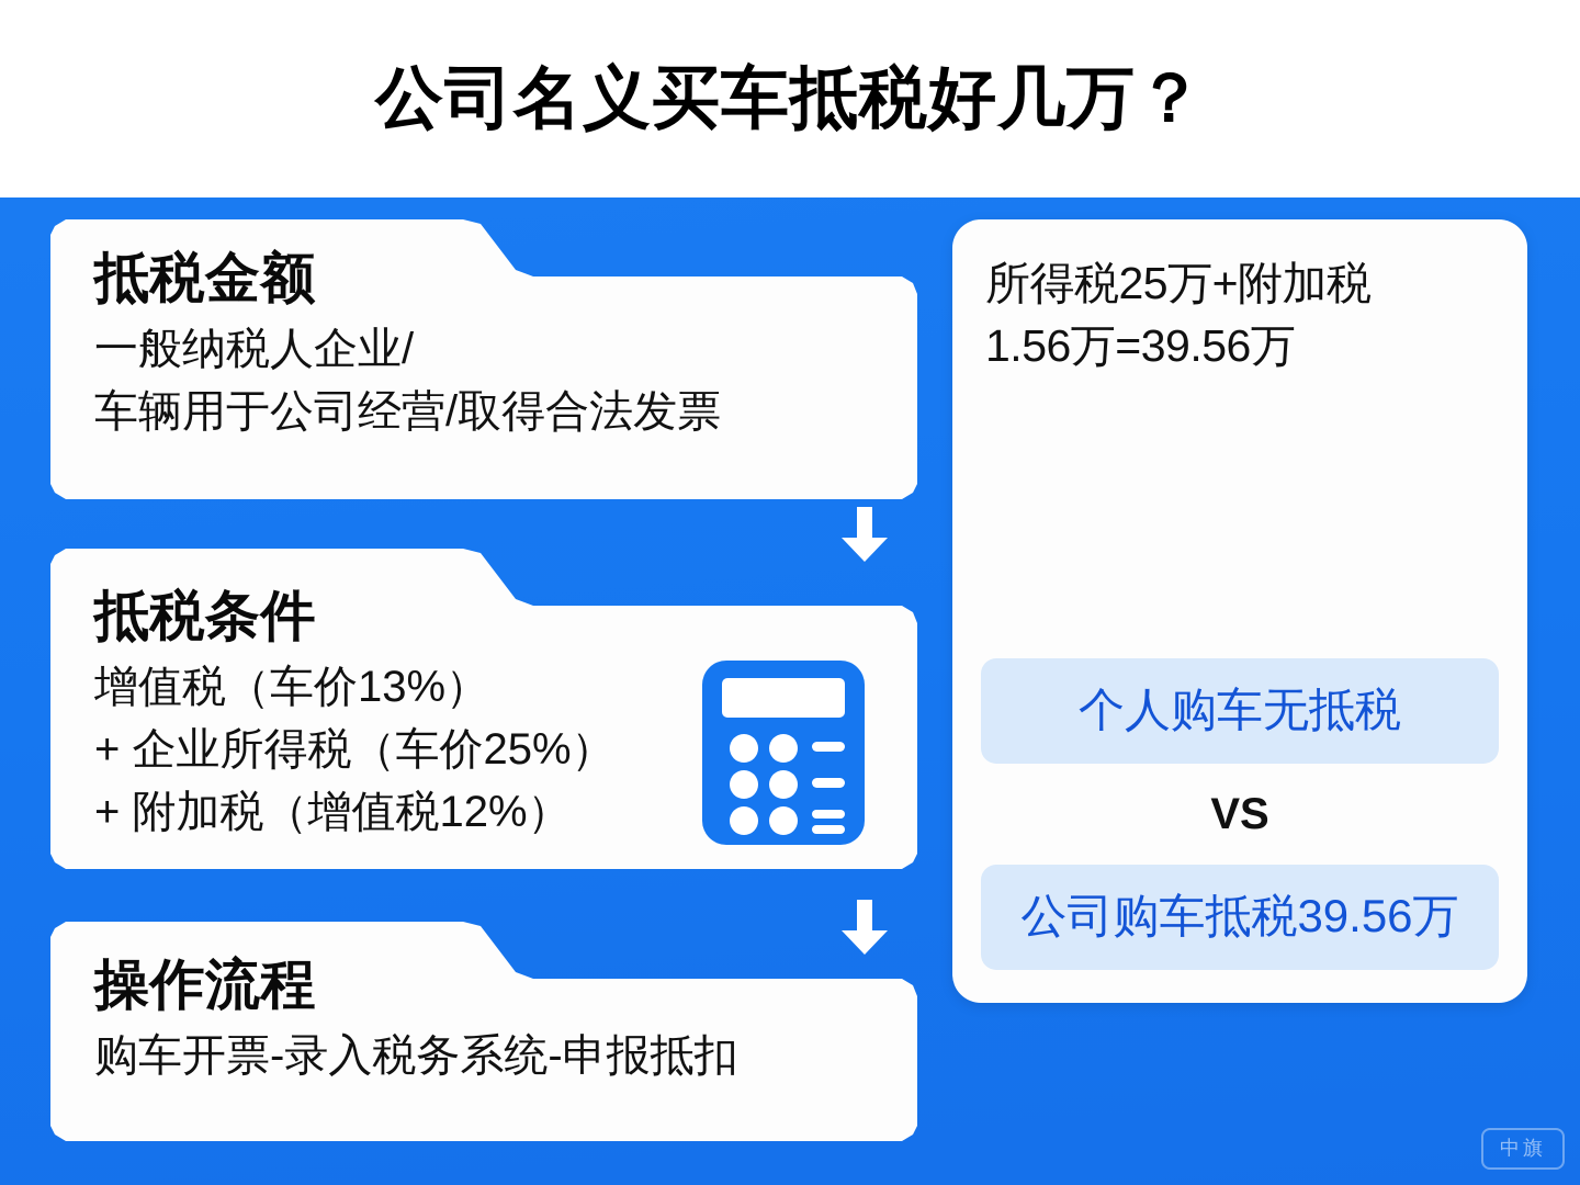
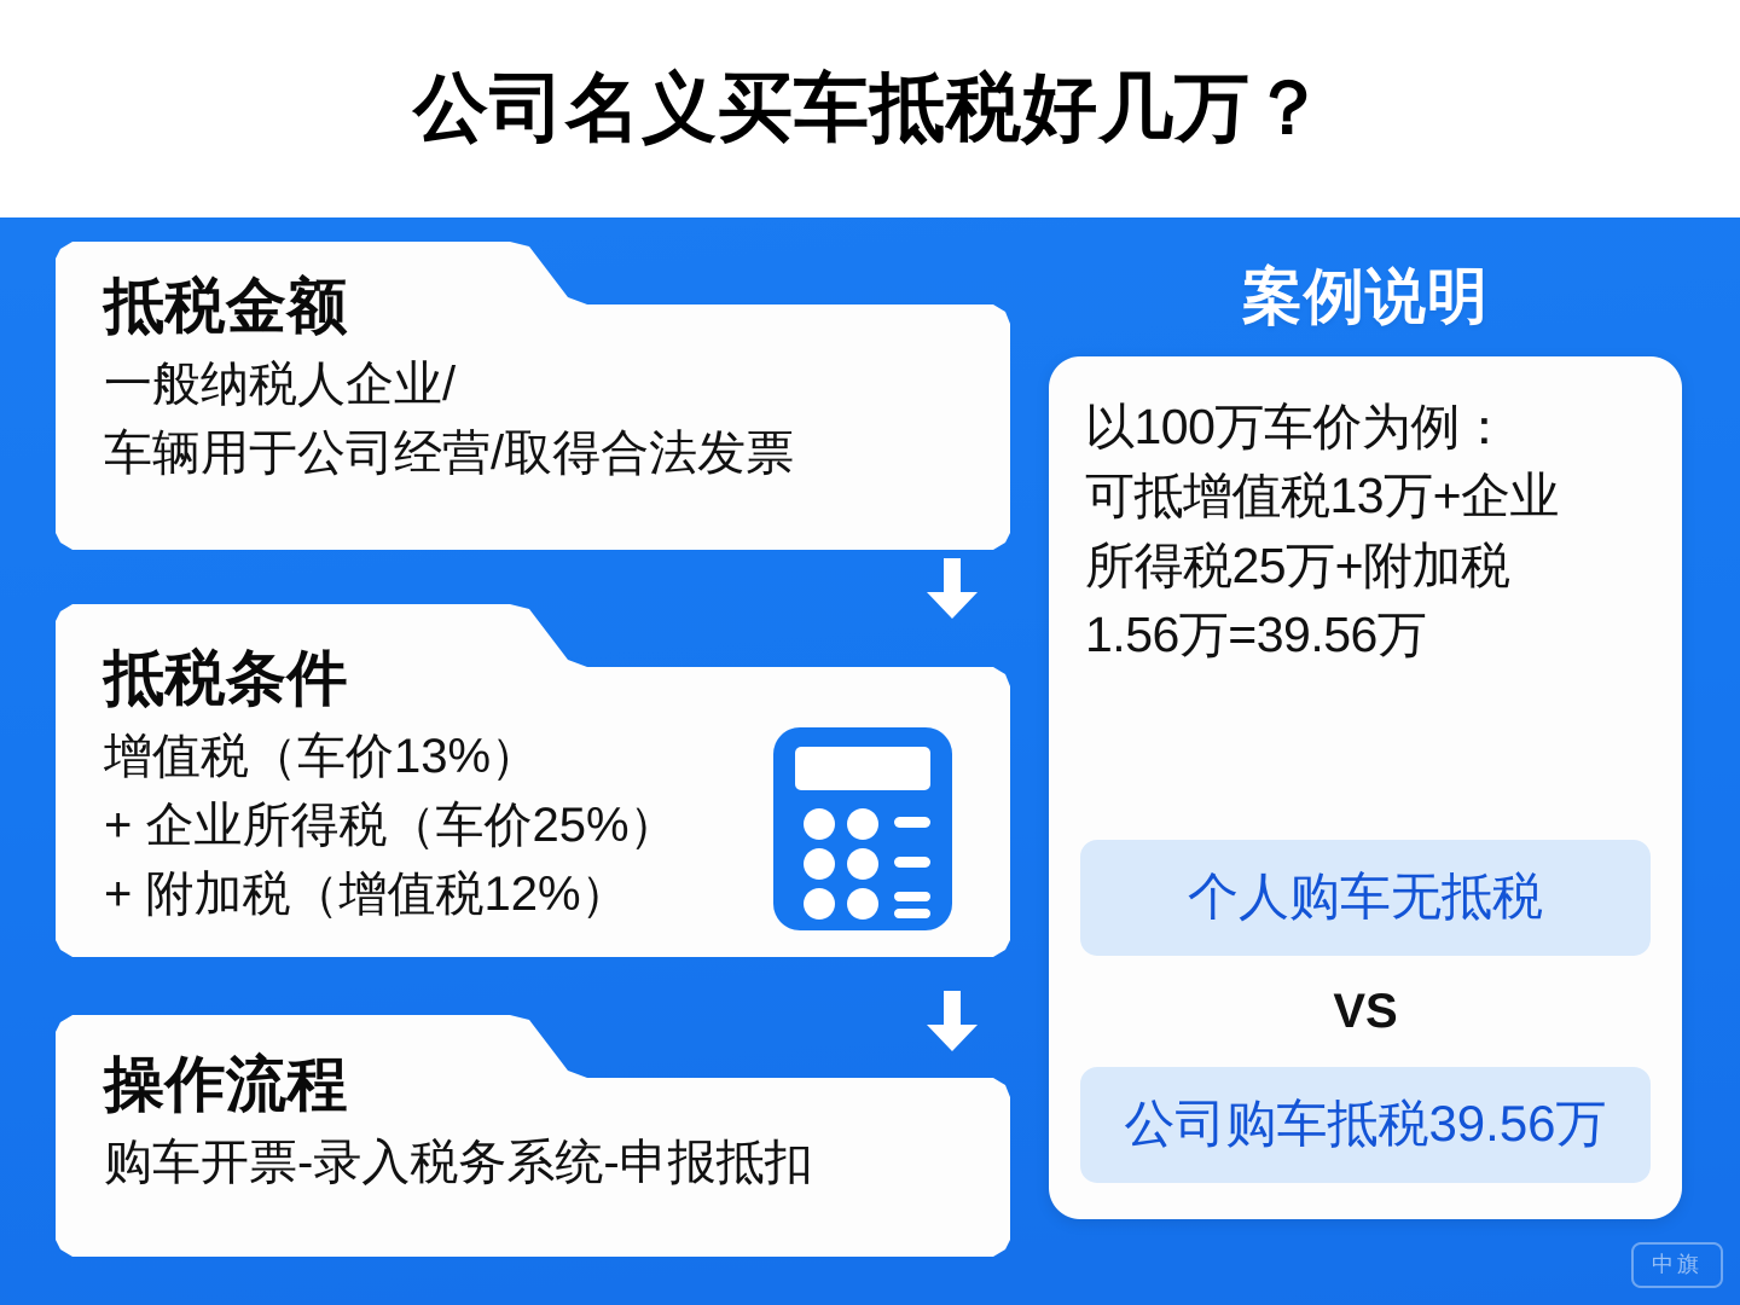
  公司名义买车抵税好几万？
  抵税金额
  一般纳税人企业/
  车辆用于公司经营/取得合法发票
  抵税条件
  增值税（车价13%）
  + 企业所得税（车价25%）
  + 附加税（增值税12%）
  操作流程
  购车开票-录入税务系统-申报抵扣
+ 案例说明
+ 以100万车价为例：
+ 可抵增值税13万+企业
  所得税25万+附加税
  1.56万=39.56万
  个人购车无抵税
  VS
  公司购车抵税39.56万
  中旗
